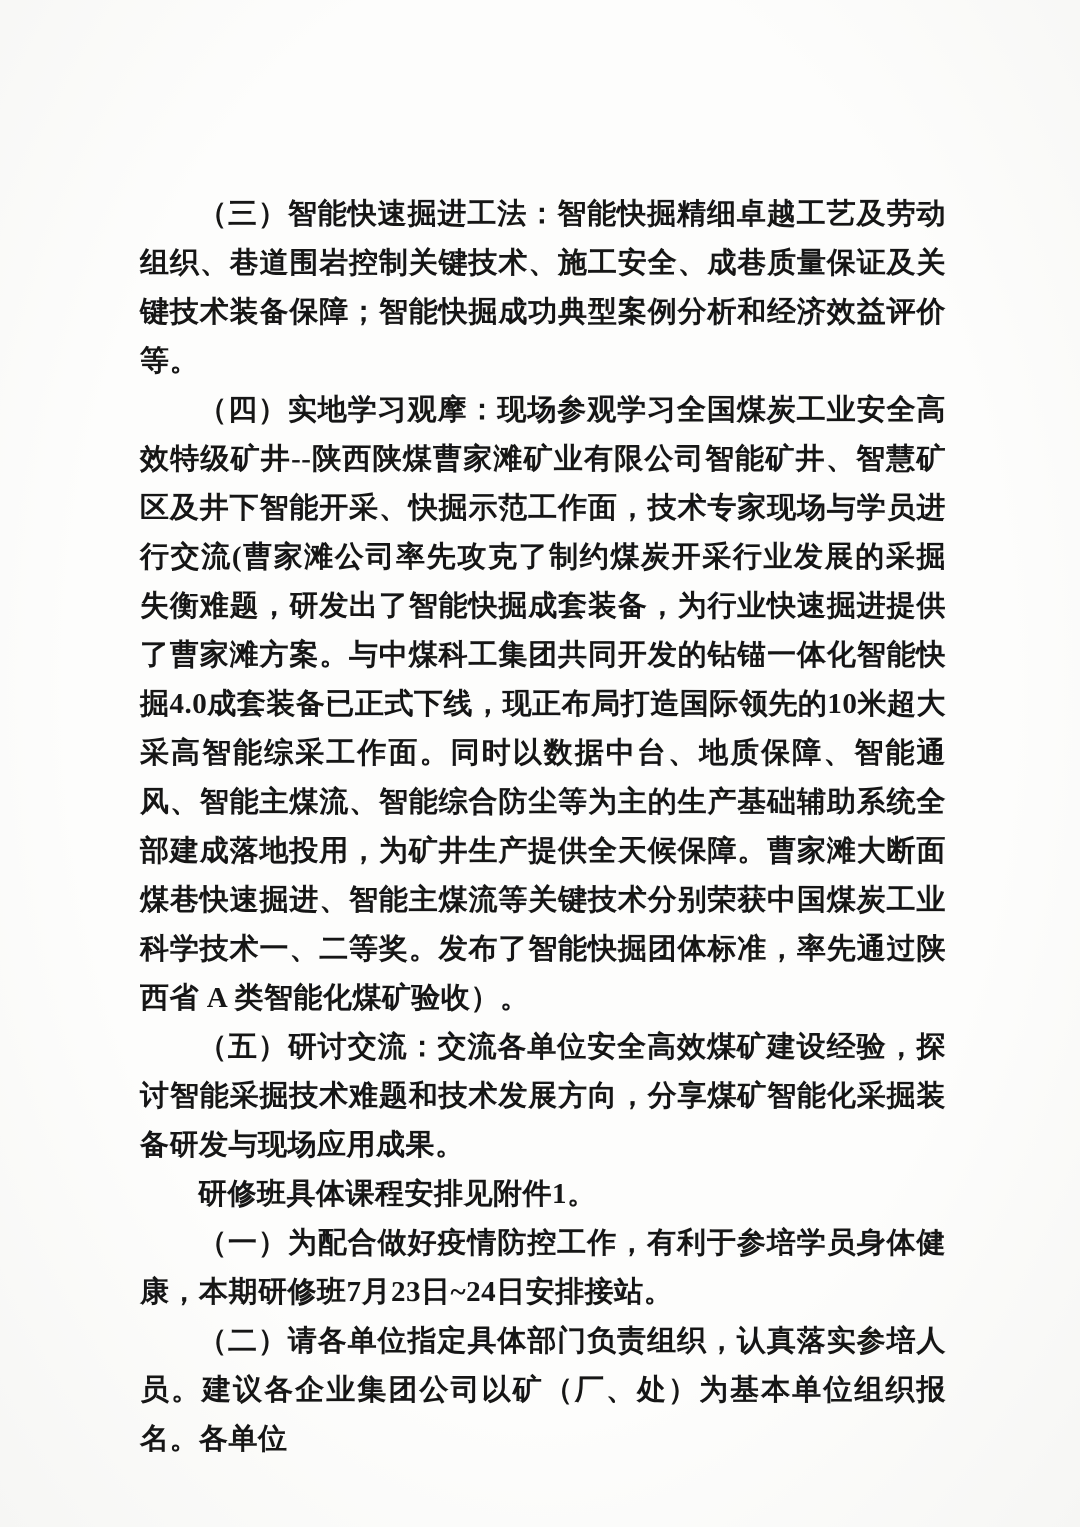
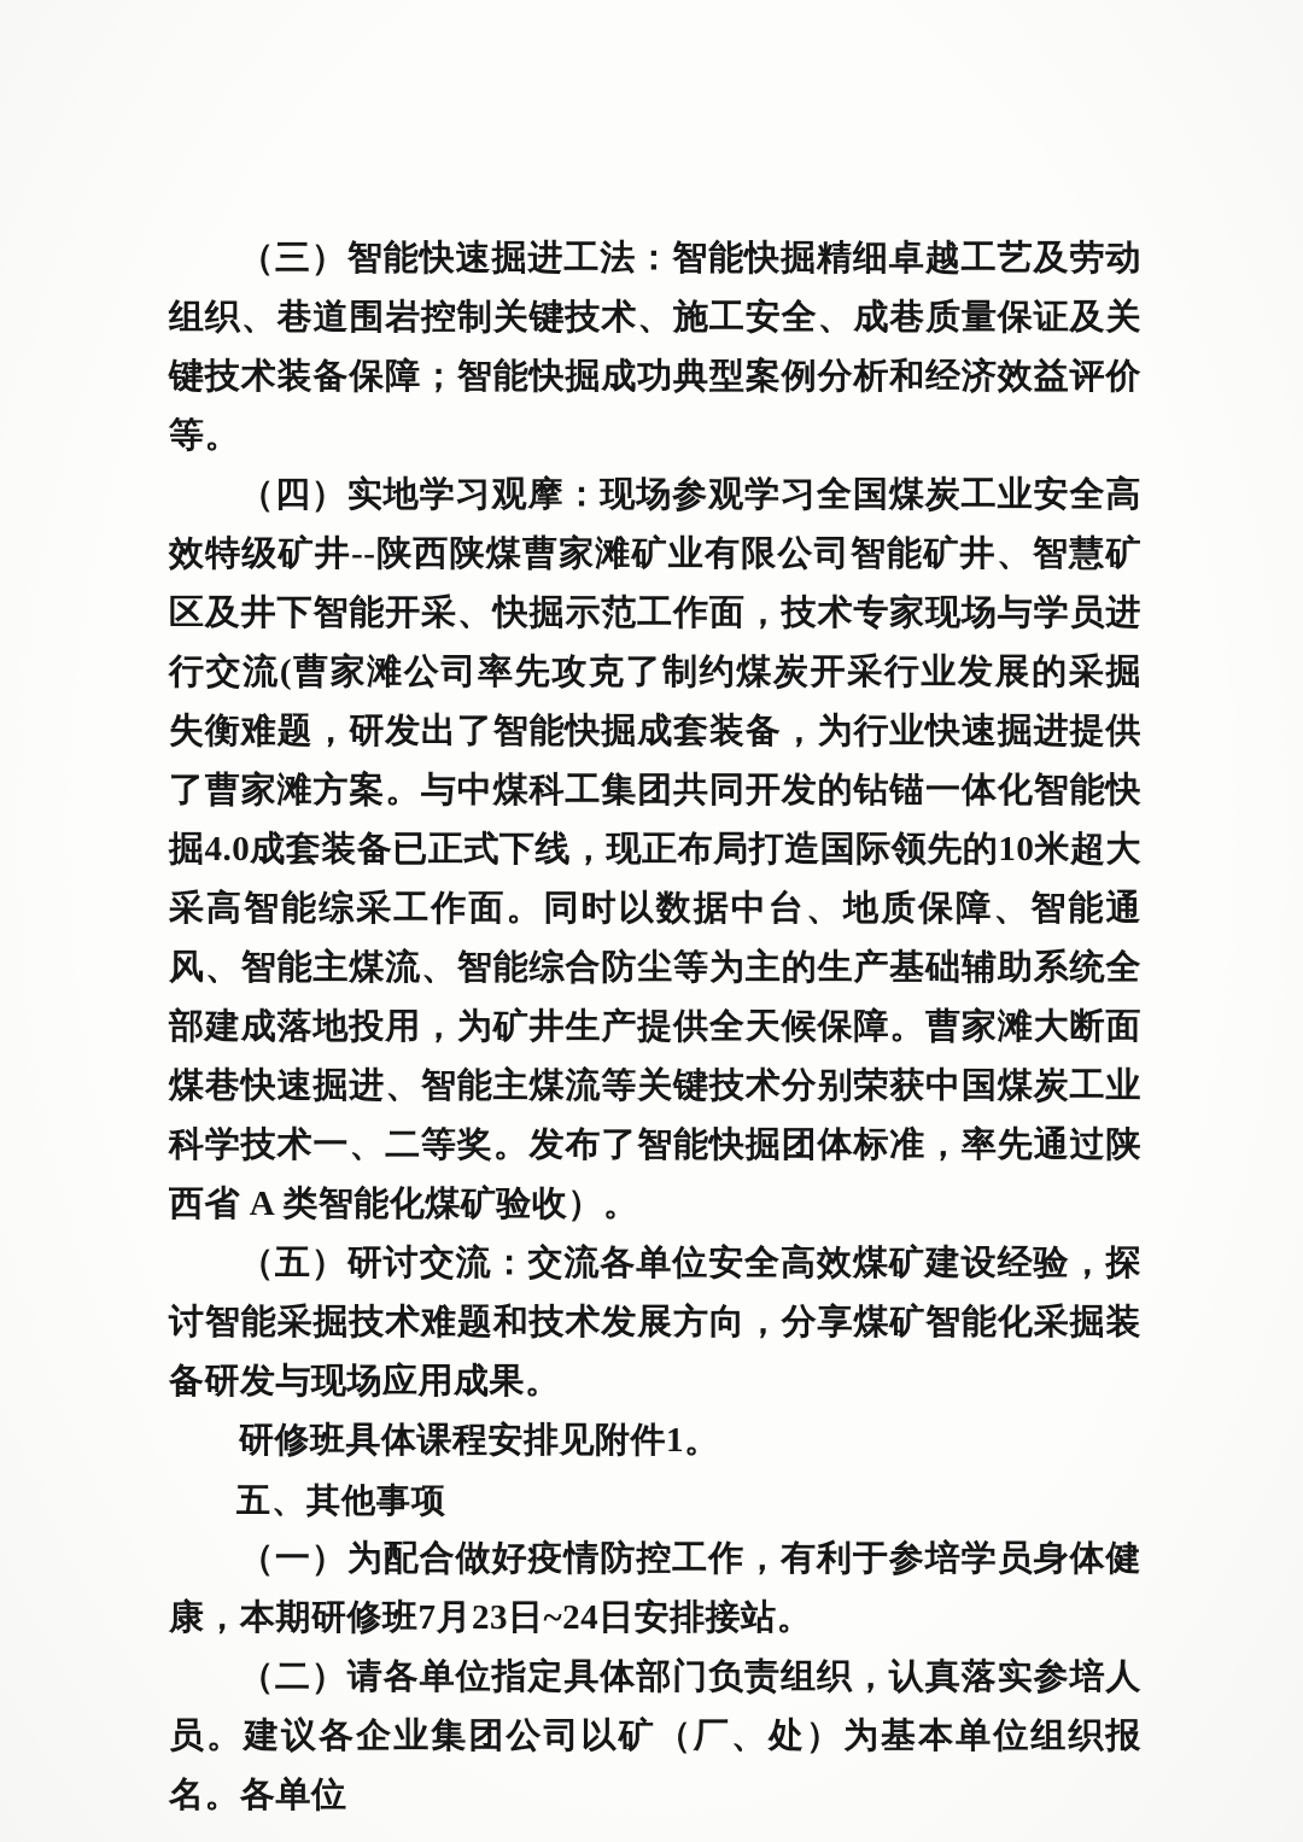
  （三）智能快速掘进工法：智能快掘精细卓越工艺及劳动组织、巷道围岩控制关键技术、施工安全、成巷质量保证及关键技术装备保障；智能快掘成功典型案例分析和经济效益评价等。
  （四）实地学习观摩：现场参观学习全国煤炭工业安全高效特级矿井--陕西陕煤曹家滩矿业有限公司智能矿井、智慧矿区及井下智能开采、快掘示范工作面，技术专家现场与学员进行交流(曹家滩公司率先攻克了制约煤炭开采行业发展的采掘失衡难题，研发出了智能快掘成套装备，为行业快速掘进提供了曹家滩方案。与中煤科工集团共同开发的钻锚一体化智能快掘4.0成套装备已正式下线，现正布局打造国际领先的10米超大采高智能综采工作面。同时以数据中台、地质保障、智能通风、智能主煤流、智能综合防尘等为主的生产基础辅助系统全部建成落地投用，为矿井生产提供全天候保障。曹家滩大断面煤巷快速掘进、智能主煤流等关键技术分别荣获中国煤炭工业科学技术一、二等奖。发布了智能快掘团体标准，率先通过陕西省 A 类智能化煤矿验收）。
  （五）研讨交流：交流各单位安全高效煤矿建设经验，探讨智能采掘技术难题和技术发展方向，分享煤矿智能化采掘装备研发与现场应用成果。
  研修班具体课程安排见附件1。
+ 五、其他事项
  （一）为配合做好疫情防控工作，有利于参培学员身体健康，本期研修班7月23日~24日安排接站。
  （二）请各单位指定具体部门负责组织，认真落实参培人员。建议各企业集团公司以矿（厂、处）为基本单位组织报名。各单位
